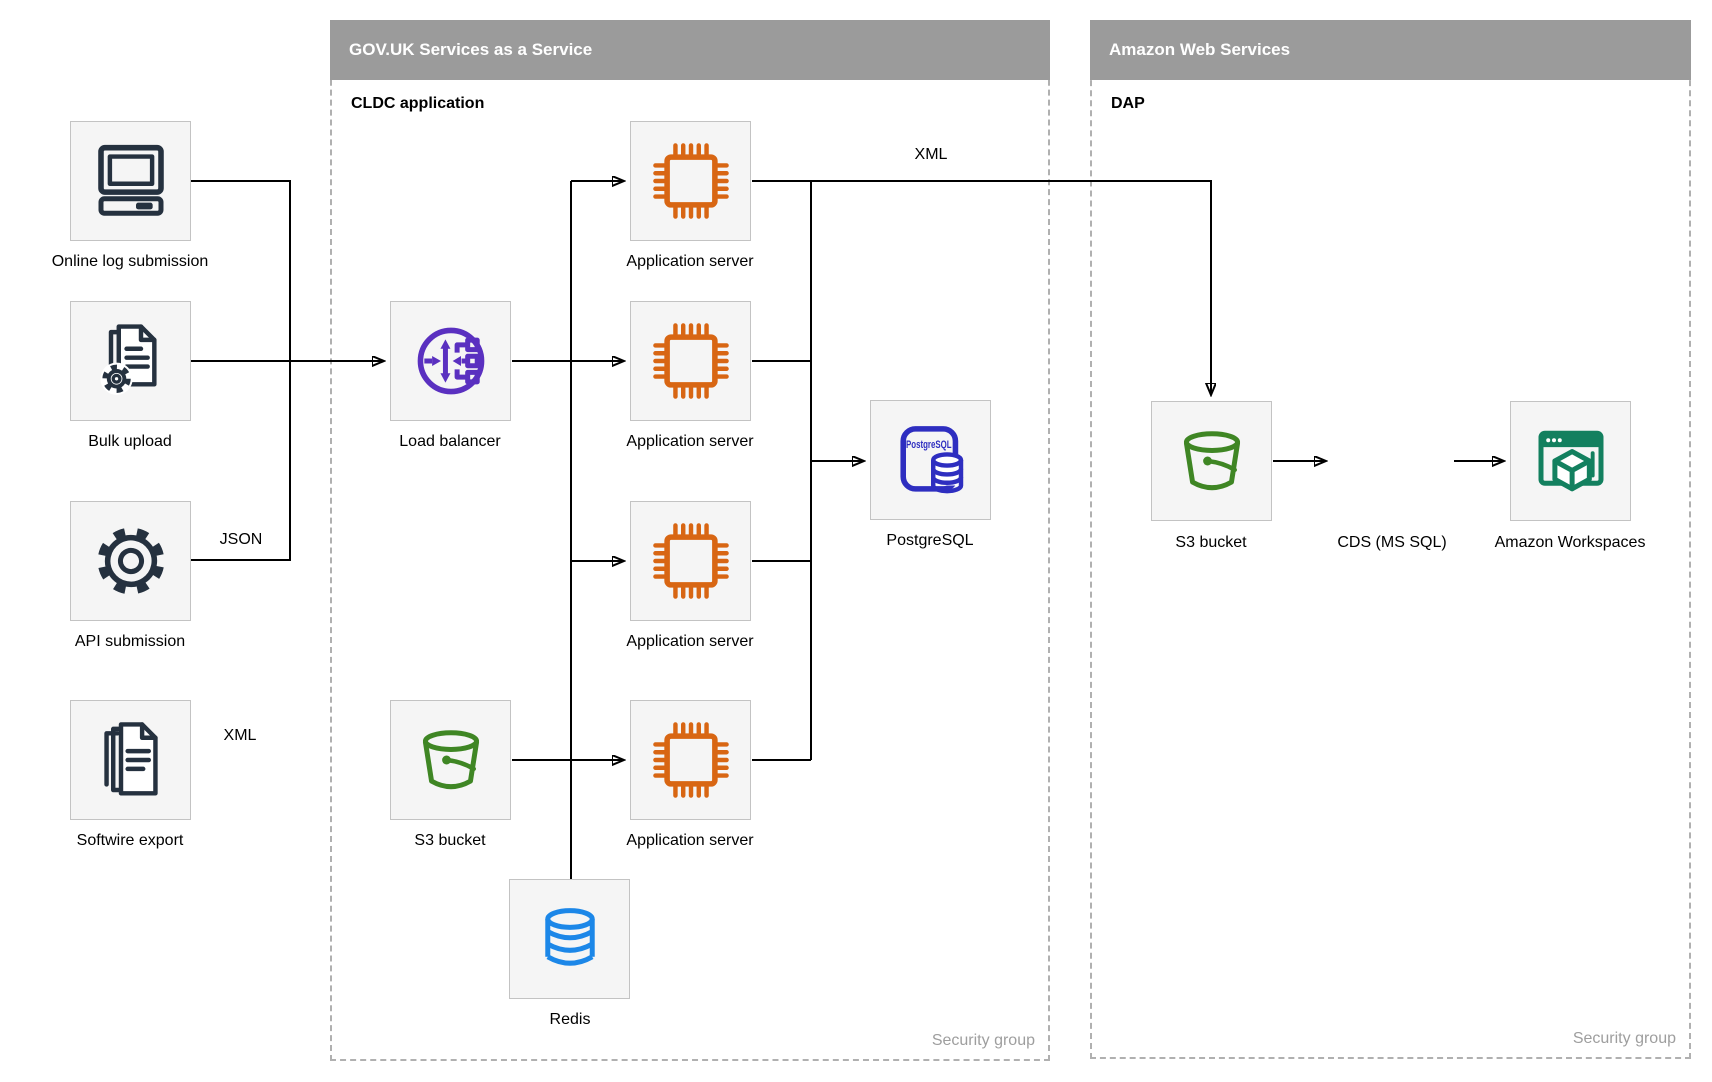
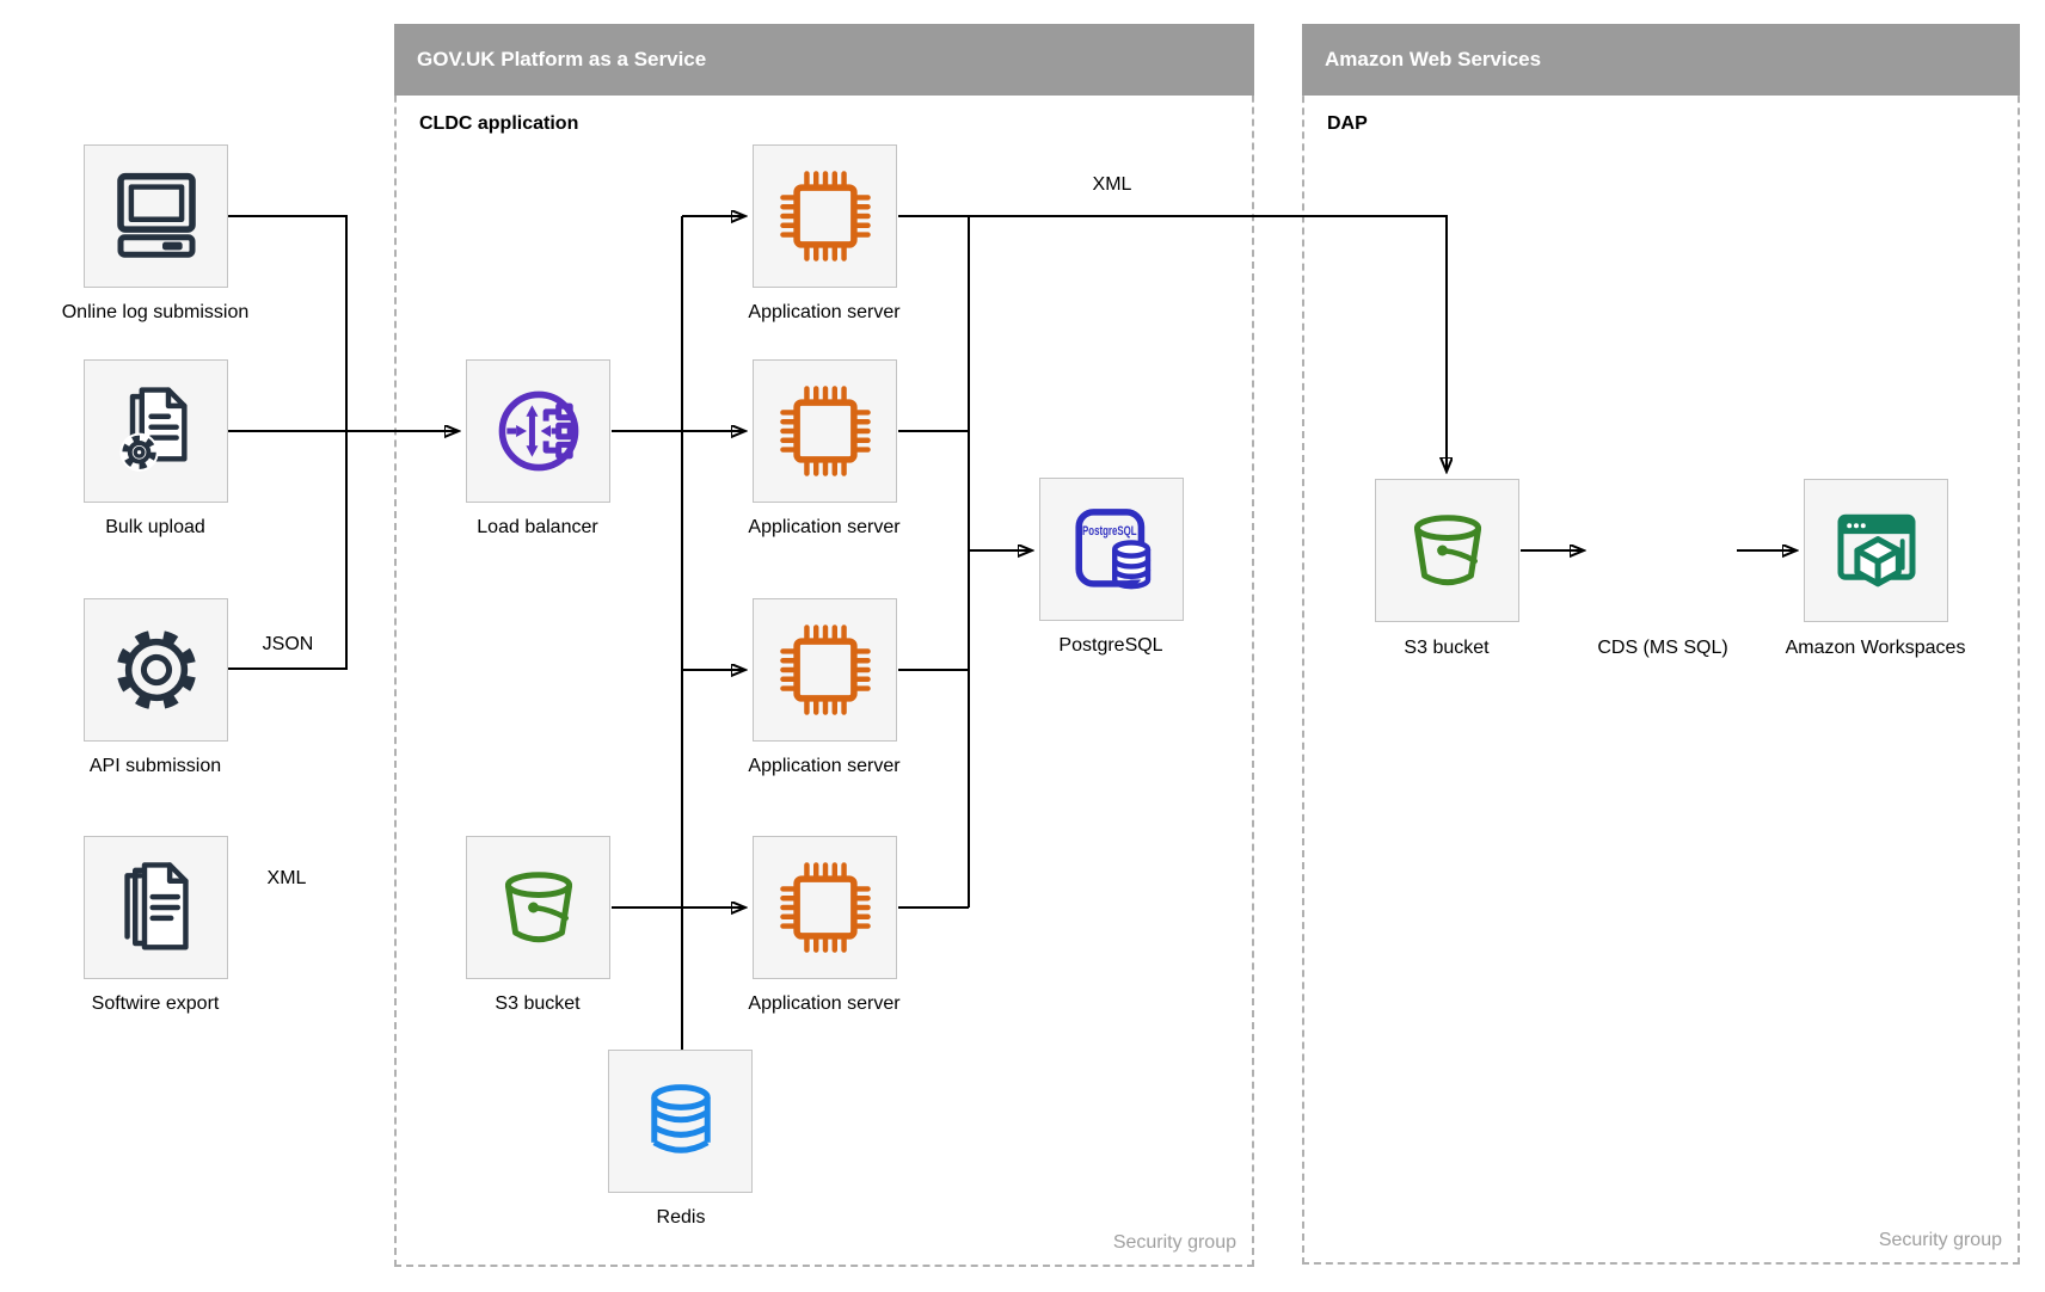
- GOV.UK Services as a Service
+ GOV.UK Platform as a Service
  CLDC application
  Security group
  Amazon Web Services
  DAP
  Security group
  JSON
  XML
  XML
  Online log submission
  Bulk upload
  API submission
  Softwire export
  Load balancer
  Application server
  Application server
  Application server
  Application server
  S3 bucket
  Redis
  PostgreSQL
  PostgreSQL
  S3 bucket
  CDS (MS SQL)
  Amazon Workspaces
